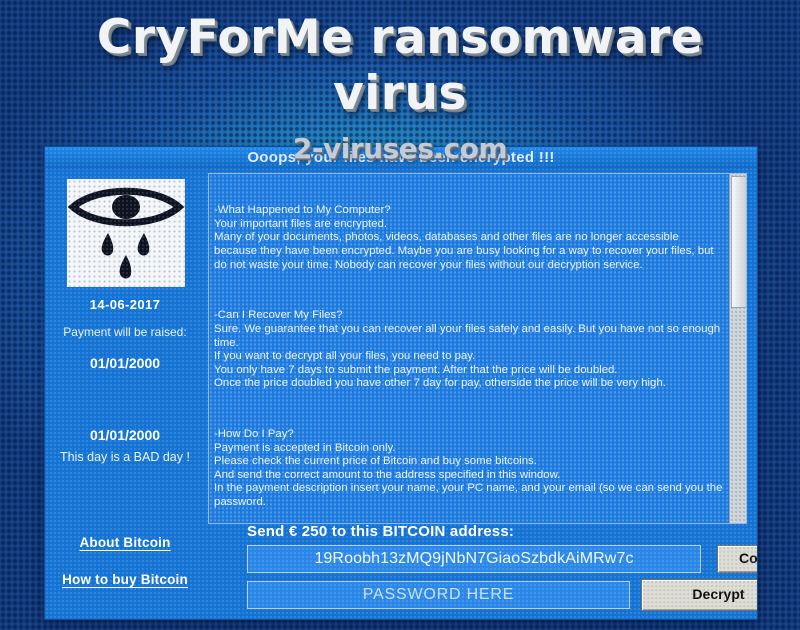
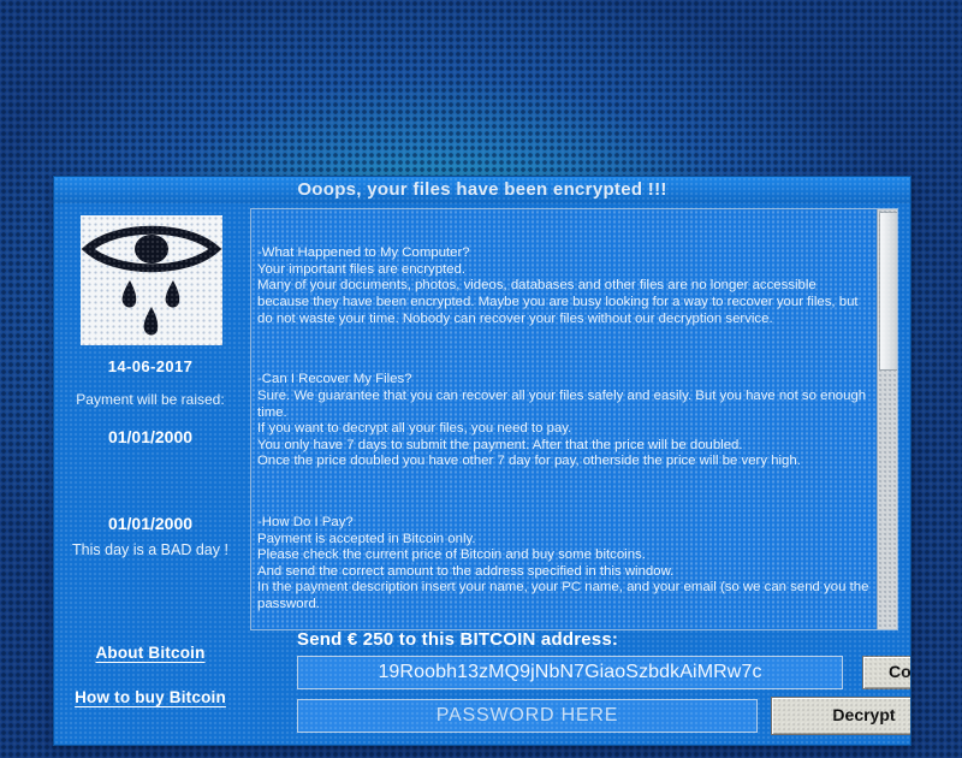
- CryForMe ransomware
- virus
- 2-viruses.com
